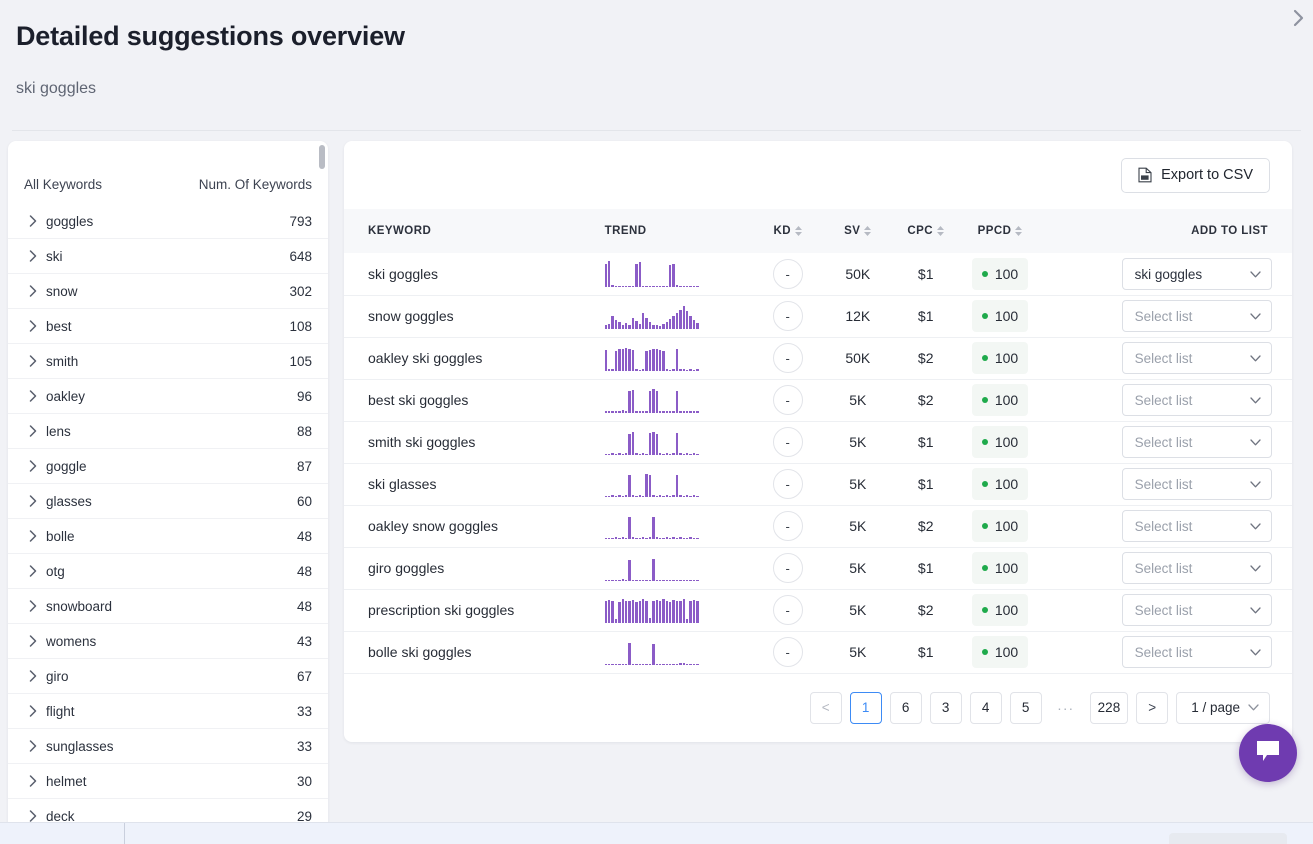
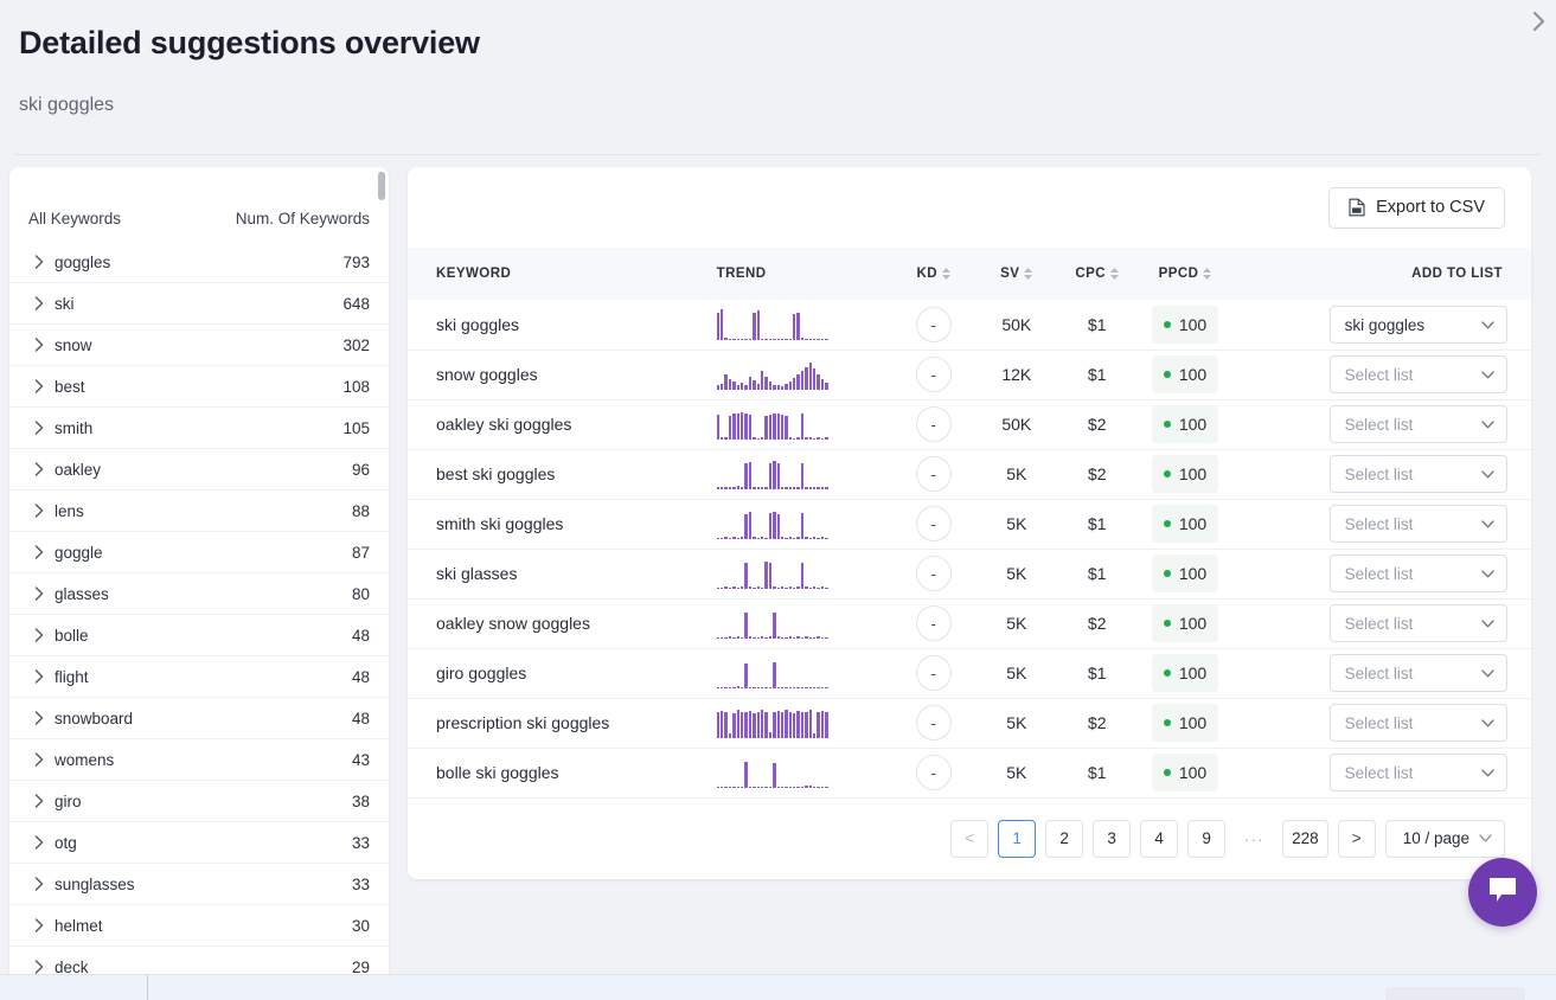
  Detailed suggestions overview
  ski goggles
  All Keywords
  Num. Of Keywords
  goggles
  793
  ski
  648
  snow
  302
  best
  108
  smith
  105
  oakley
  96
  lens
  88
  goggle
  87
  glasses
- 60
+ 80
  bolle
  48
- otg
+ flight
  48
  snowboard
  48
  womens
  43
  giro
- 67
+ 38
- flight
+ otg
  33
  sunglasses
  33
  helmet
  30
  deck
  29
  Export to CSV
  KEYWORD	TREND	KD	SV	CPC	PPCD		ADD TO LIST
  ski goggles		-	50K	$1	100		ski goggles
  snow goggles		-	12K	$1	100		Select list
  oakley ski goggles		-	50K	$2	100		Select list
  best ski goggles		-	5K	$2	100		Select list
  smith ski goggles		-	5K	$1	100		Select list
  ski glasses		-	5K	$1	100		Select list
  oakley snow goggles		-	5K	$2	100		Select list
  giro goggles		-	5K	$1	100		Select list
  prescription ski goggles		-	5K	$2	100		Select list
  bolle ski goggles		-	5K	$1	100		Select list
  <
  1
- 6
+ 2
  3
  4
- 5
+ 9
  ···
  228
  >
- 1 / page
+ 10 / page
